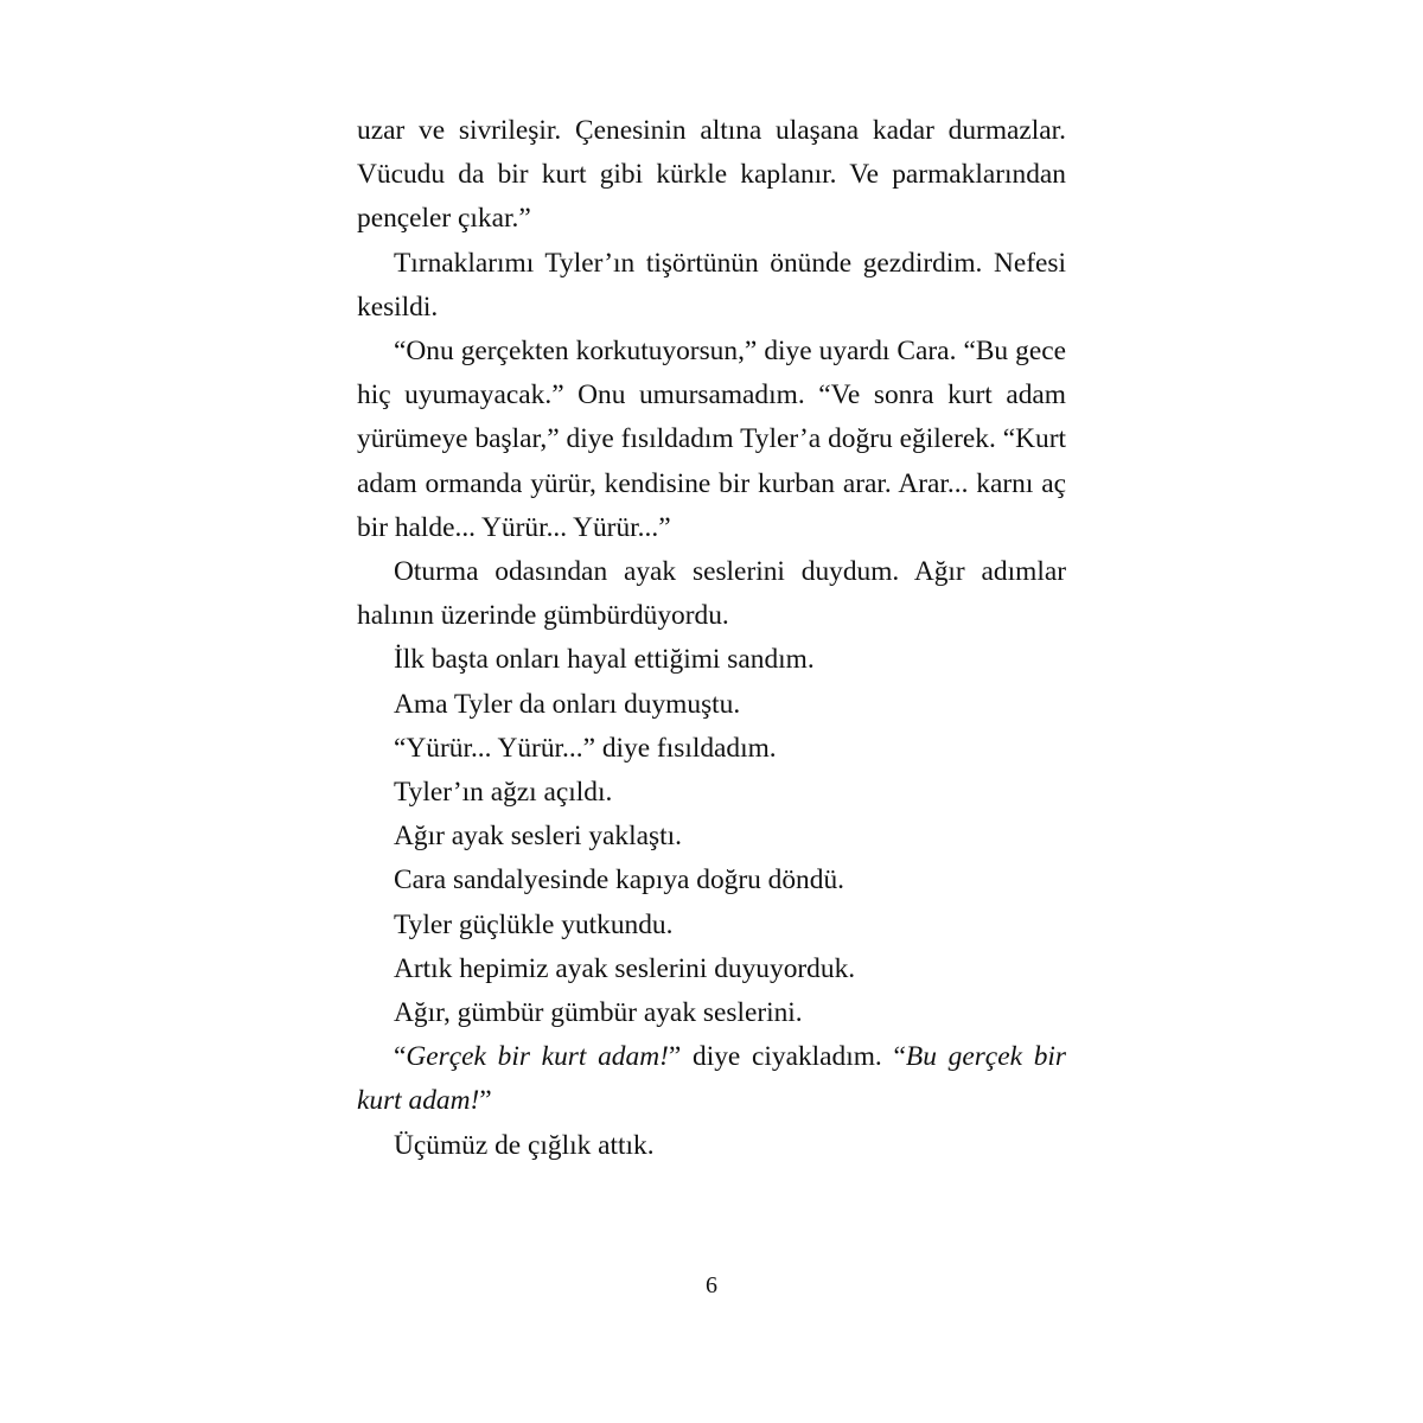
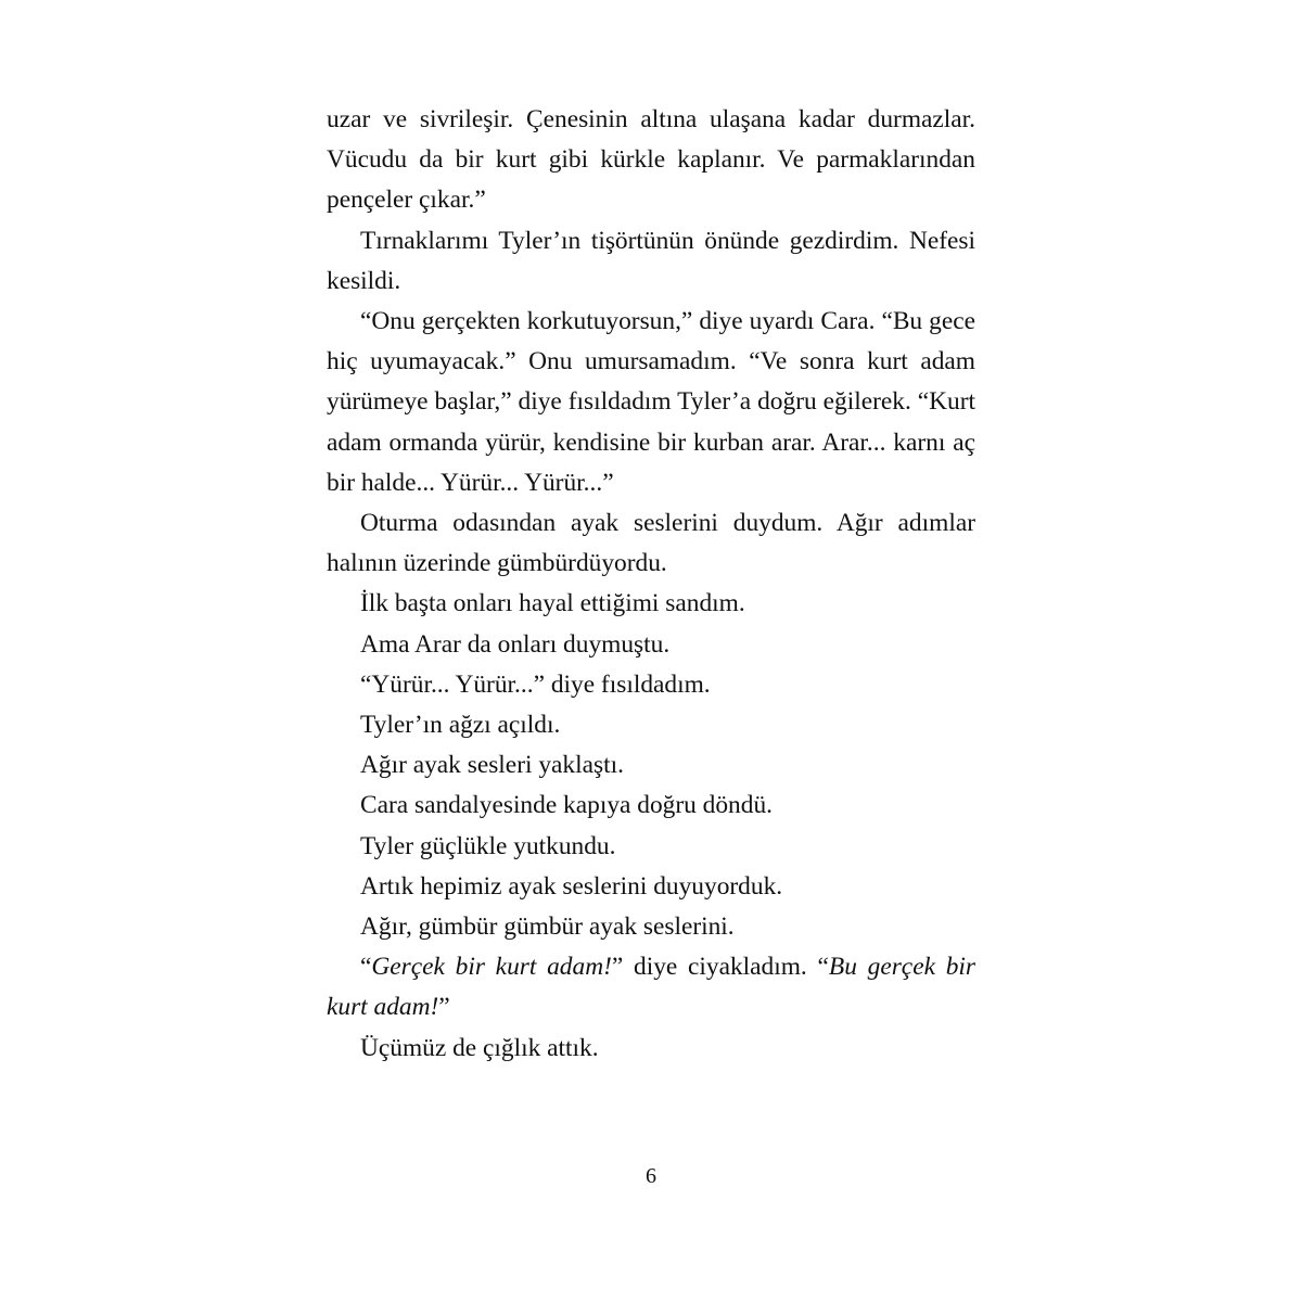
  uzar ve sivrileşir. Çenesinin altına ulaşana kadar durmazlar. Vücudu da bir kurt gibi kürkle kaplanır. Ve parmaklarından pençeler çıkar.”
  Tırnaklarımı Tyler’ın tişörtünün önünde gezdirdim. Nefesi kesildi.
  “Onu gerçekten korkutuyorsun,” diye uyardı Cara. “Bu gece hiç uyumayacak.” Onu umursamadım. “Ve sonra kurt adam yürümeye başlar,” diye fısıldadım Tyler’a doğru eğilerek. “Kurt adam ormanda yürür, kendisine bir kurban arar. Arar... karnı aç bir halde... Yürür... Yürür...”
  Oturma odasından ayak seslerini duydum. Ağır adımlar halının üzerinde gümbürdüyordu.
  İlk başta onları hayal ettiğimi sandım.
- Ama Tyler da onları duymuştu.
+ Ama Arar da onları duymuştu.
  “Yürür... Yürür...” diye fısıldadım.
  Tyler’ın ağzı açıldı.
  Ağır ayak sesleri yaklaştı.
  Cara sandalyesinde kapıya doğru döndü.
  Tyler güçlükle yutkundu.
  Artık hepimiz ayak seslerini duyuyorduk.
  Ağır, gümbür gümbür ayak seslerini.
  “Gerçek bir kurt adam!” diye ciyakladım. “Bu gerçek bir kurt adam!”
  Üçümüz de çığlık attık.
  6
